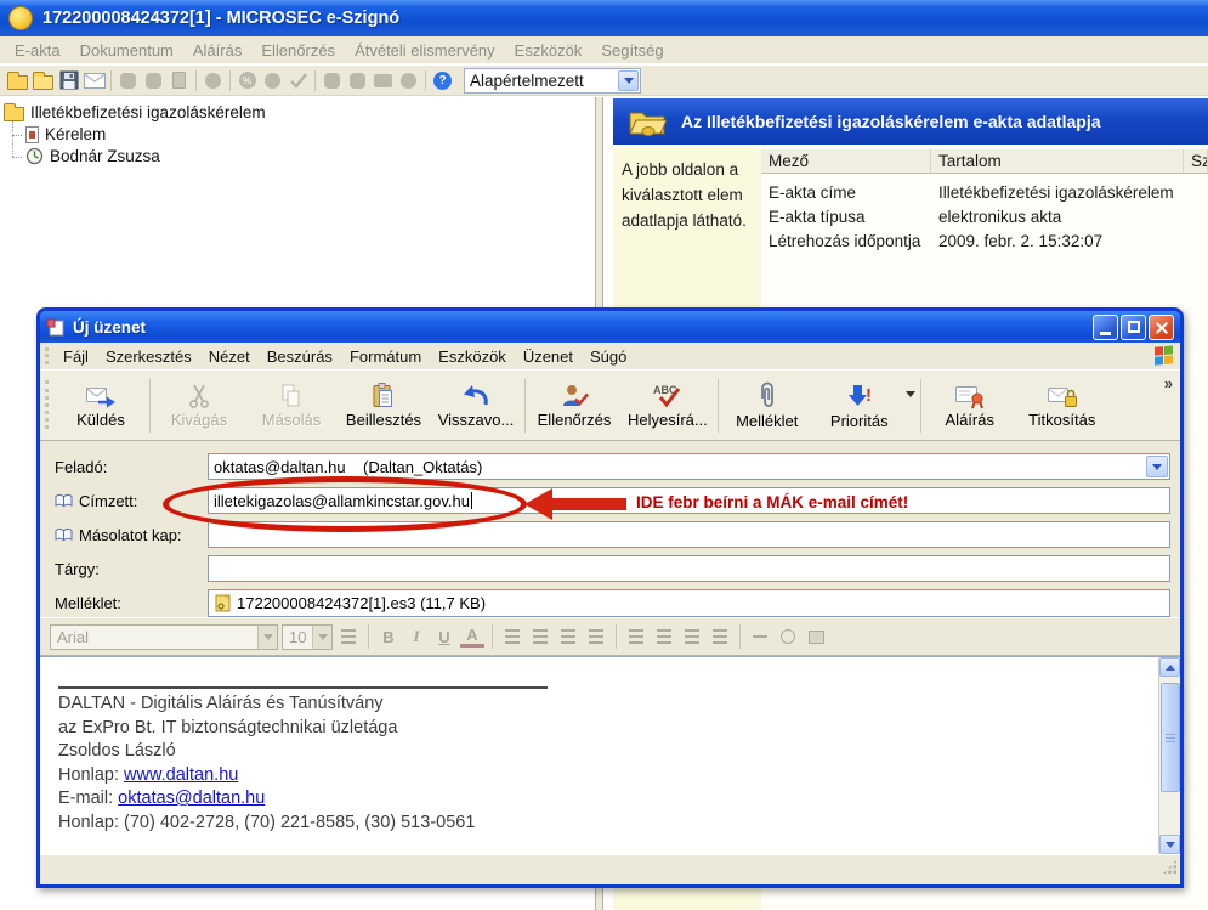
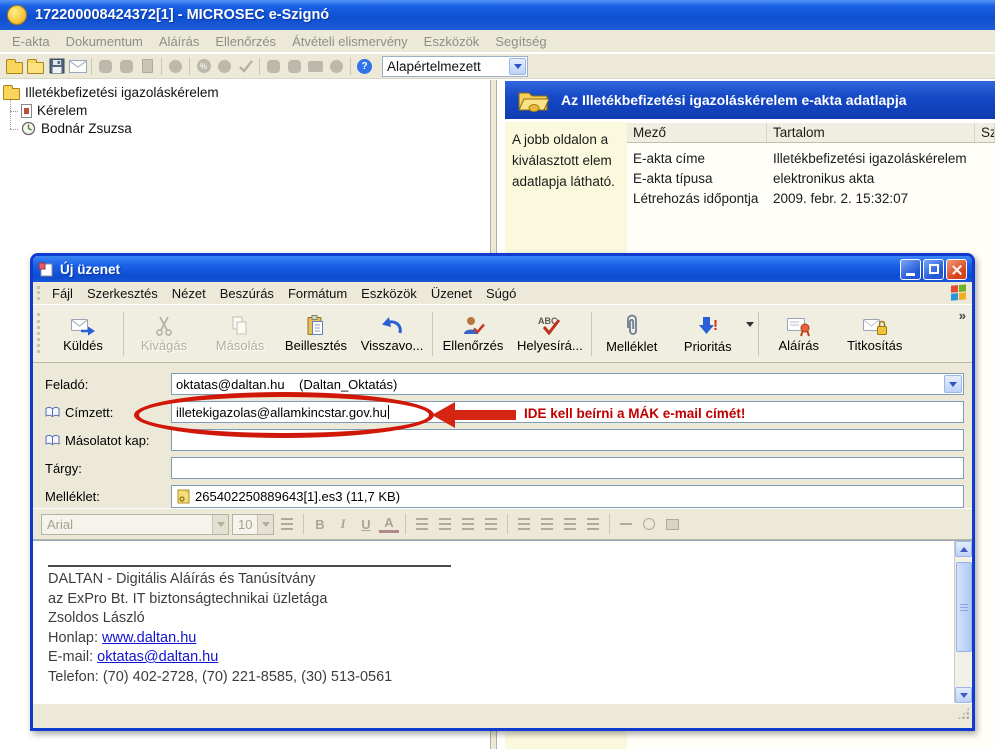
  172200008424372[1] - MICROSEC e-Szignó
  E-akta
  Dokumentum
  Aláírás
  Ellenőrzés
  Átvételi elismervény
  Eszközök
  Segítség
  %
  ?
  Alapértelmezett
  Illetékbefizetési igazoláskérelem
  Kérelem
  Bodnár Zsuzsa
  Az Illetékbefizetési igazoláskérelem e-akta adatlapja
  A jobb oldalon a kiválasztott elem adatlapja látható.
  Mező
  Tartalom
  E-akta címe
  Illetékbefizetési igazoláskérelem
  E-akta típusa
  elektronikus akta
  Létrehozás időpontja
  2009. febr. 2. 15:32:07
  Új üzenet
  Fájl
  Szerkesztés
  Nézet
  Beszúrás
  Formátum
  Eszközök
  Üzenet
  Súgó
  Küldés
  Kivágás
  Másolás
  Beillesztés
  Visszavo...
  Ellenőrzés
  ABC
  Helyesírá...
  Melléklet
  !
  Prioritás
  Aláírás
  Titkosítás
  »
  Feladó:
  oktatas@daltan.hu (Daltan_Oktatás)
  Címzett:
  illetekigazolas@allamkincstar.gov.hu
  Másolatot kap:
  Tárgy:
  Melléklet:
- 172200008424372[1].es3 (11,7 KB)
+ 265402250889643[1].es3 (11,7 KB)
  Arial
  10
  B
  I
  U
  A
  DALTAN - Digitális Aláírás és Tanúsítvány
  az ExPro Bt. IT biztonságtechnikai üzletága
  Zsoldos László
  Honlap: www.daltan.hu
  E-mail: oktatas@daltan.hu
- Honlap: (70) 402-2728, (70) 221-8585, (30) 513-0561
+ Telefon: (70) 402-2728, (70) 221-8585, (30) 513-0561
- IDE febr beírni a MÁK e-mail címét!
+ IDE kell beírni a MÁK e-mail címét!
